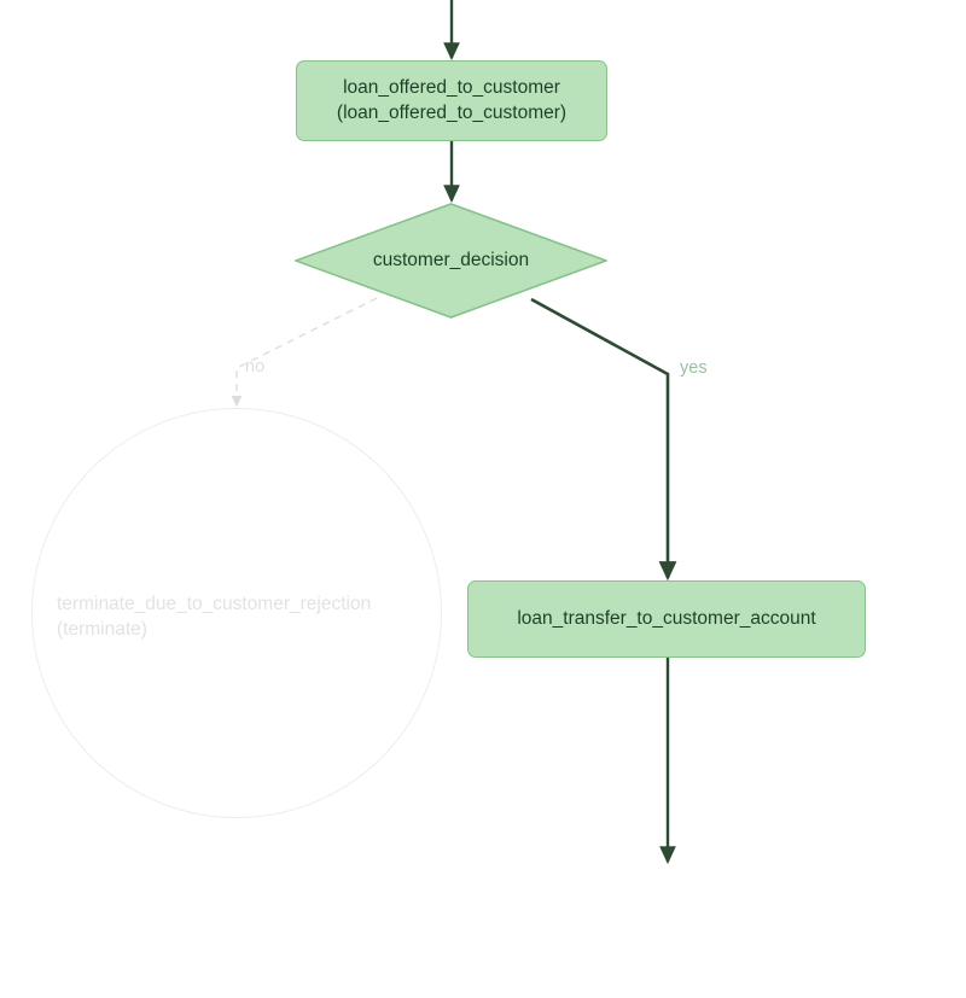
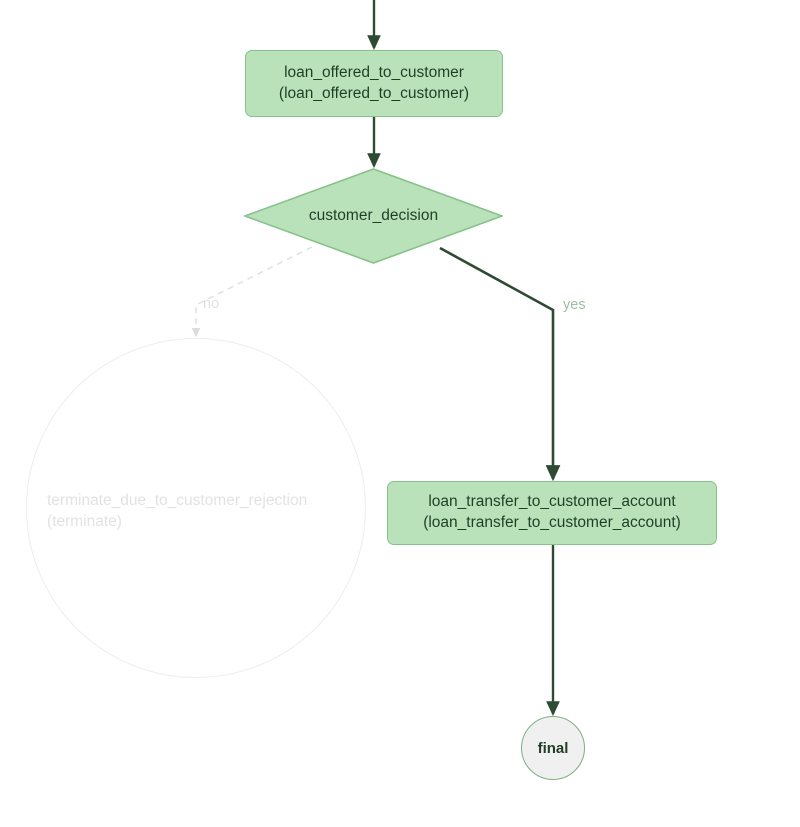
  no
  yes
  loan_offered_to_customer
  (loan_offered_to_customer)
  customer_decision
  terminate_due_to_customer_rejection
  (terminate)
  loan_transfer_to_customer_account
+ (loan_transfer_to_customer_account)
+ final
